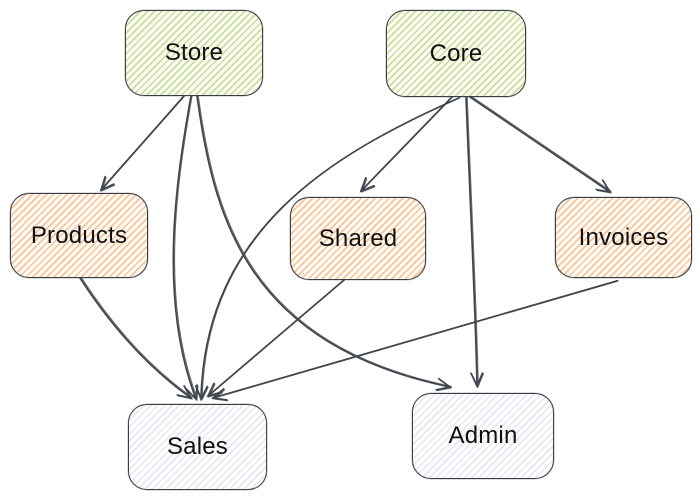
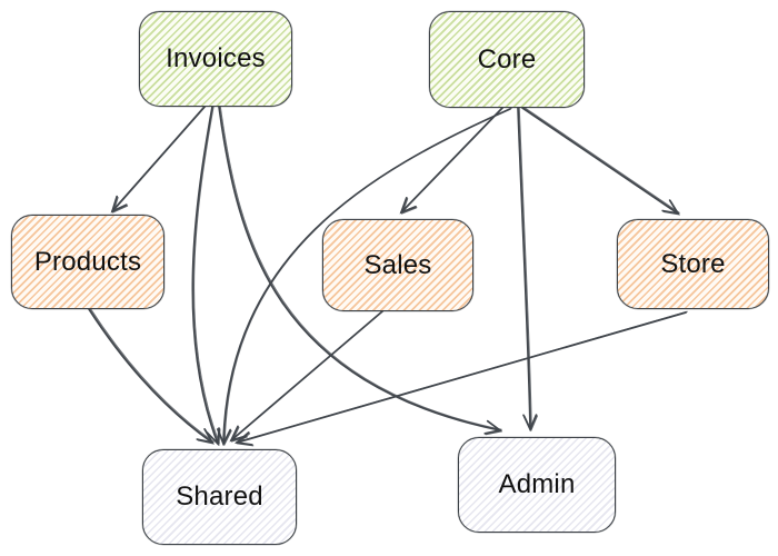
- Store
+ Invoices
  Core
  Products
- Shared
+ Sales
- Invoices
+ Store
- Sales
+ Shared
  Admin
